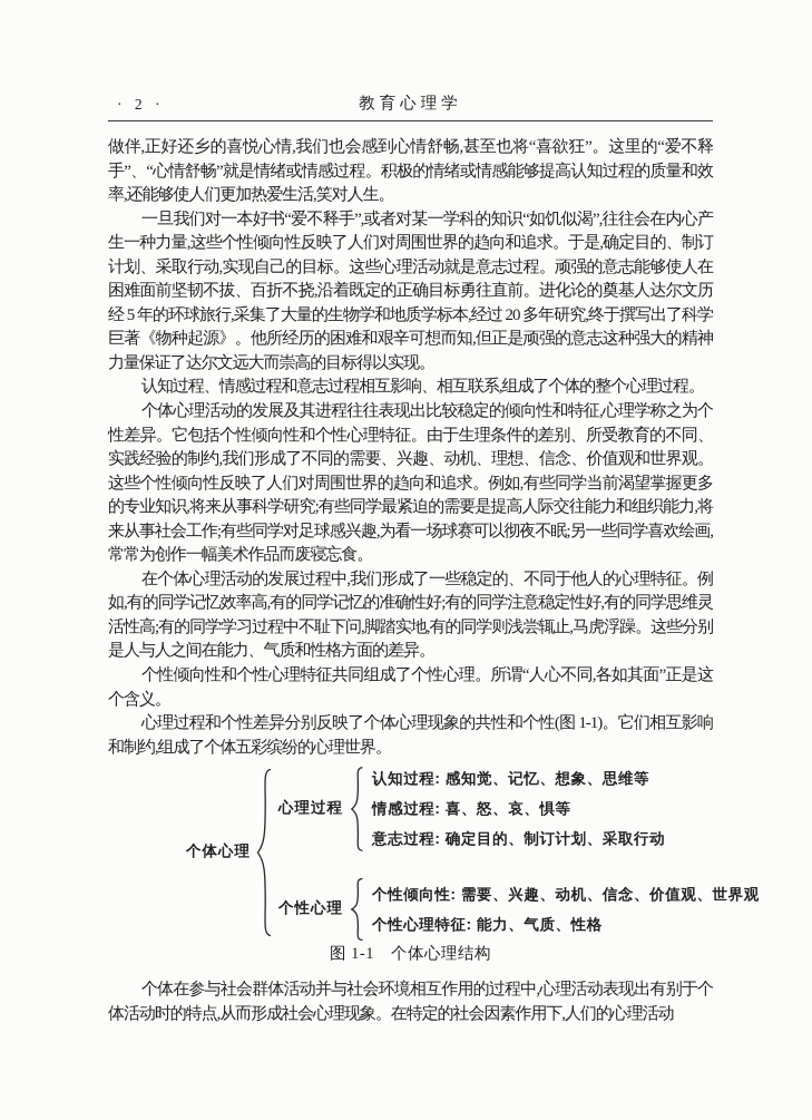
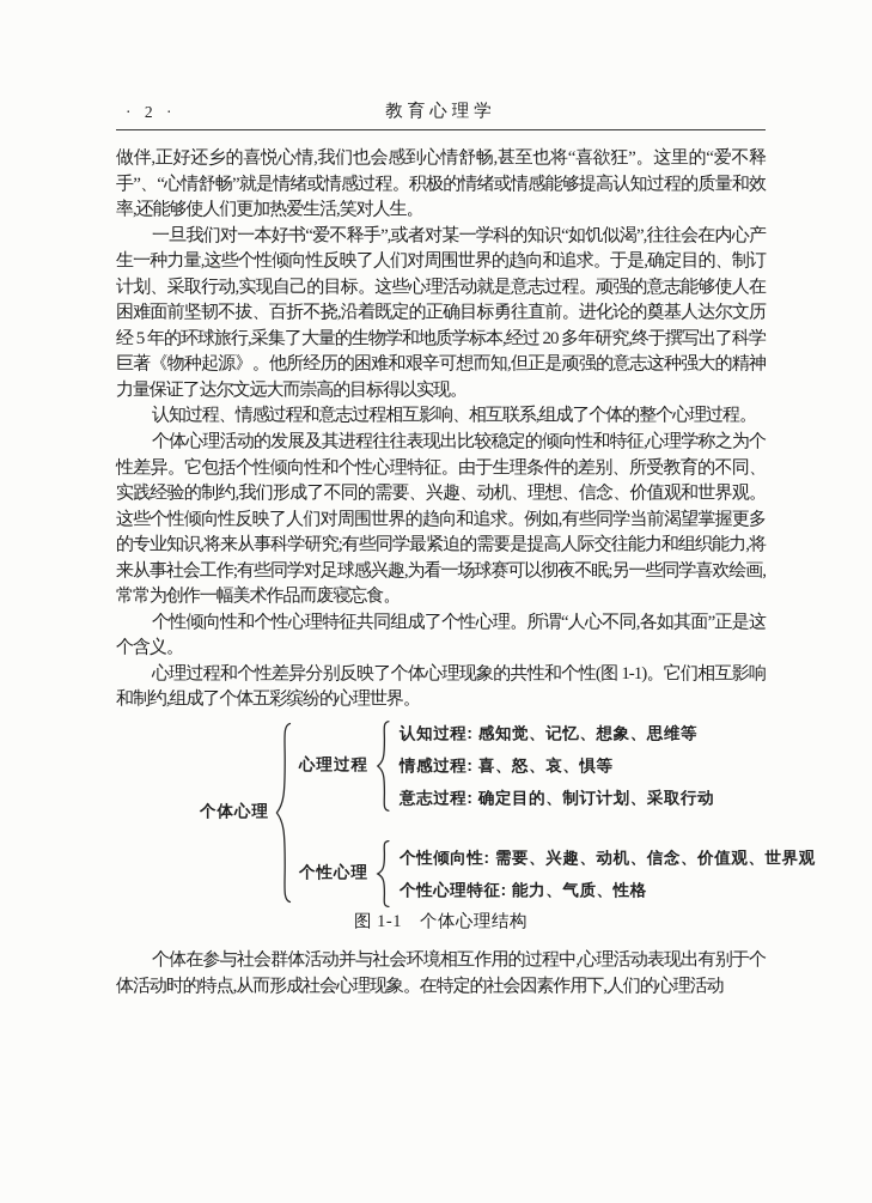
  · 2 ·
  教育心理学
  做伴,正好还乡的喜悦心情,我们也会感到心情舒畅,甚至也将“喜欲狂”。这里的“爱不释手”、“心情舒畅”就是情绪或情感过程。积极的情绪或情感能够提高认知过程的质量和效率,还能够使人们更加热爱生活,笑对人生。
  一旦我们对一本好书“爱不释手”,或者对某一学科的知识“如饥似渴”,往往会在内心产生一种力量,这些个性倾向性反映了人们对周围世界的趋向和追求。于是,确定目的、制订计划、采取行动,实现自己的目标。这些心理活动就是意志过程。顽强的意志能够使人在困难面前坚韧不拔、百折不挠,沿着既定的正确目标勇往直前。进化论的奠基人达尔文历经 5 年的环球旅行,采集了大量的生物学和地质学标本,经过 20 多年研究,终于撰写出了科学巨著《物种起源》。他所经历的困难和艰辛可想而知,但正是顽强的意志这种强大的精神力量保证了达尔文远大而崇高的目标得以实现。
  认知过程、情感过程和意志过程相互影响、相互联系,组成了个体的整个心理过程。
  个体心理活动的发展及其进程往往表现出比较稳定的倾向性和特征,心理学称之为个性差异。它包括个性倾向性和个性心理特征。由于生理条件的差别、所受教育的不同、实践经验的制约,我们形成了不同的需要、兴趣、动机、理想、信念、价值观和世界观。这些个性倾向性反映了人们对周围世界的趋向和追求。例如,有些同学当前渴望掌握更多的专业知识,将来从事科学研究;有些同学最紧迫的需要是提高人际交往能力和组织能力,将来从事社会工作;有些同学对足球感兴趣,为看一场球赛可以彻夜不眠;另一些同学喜欢绘画,常常为创作一幅美术作品而废寝忘食。
- 在个体心理活动的发展过程中,我们形成了一些稳定的、不同于他人的心理特征。例如,有的同学记忆效率高,有的同学记忆的准确性好;有的同学注意稳定性好,有的同学思维灵活性高;有的同学学习过程中不耻下问,脚踏实地,有的同学则浅尝辄止,马虎浮躁。这些分别是人与人之间在能力、气质和性格方面的差异。
  个性倾向性和个性心理特征共同组成了个性心理。所谓“人心不同,各如其面”正是这个含义。
  心理过程和个性差异分别反映了个体心理现象的共性和个性(图 1-1)。它们相互影响和制约,组成了个体五彩缤纷的心理世界。
  个体心理
  心理过程
  认知过程: 感知觉、记忆、想象、思维等
  情感过程: 喜、怒、哀、惧等
  意志过程: 确定目的、制订计划、采取行动
  个性心理
  个性倾向性: 需要、兴趣、动机、信念、价值观、世界观
  个性心理特征: 能力、气质、性格
  图 1-1 个体心理结构
  个体在参与社会群体活动并与社会环境相互作用的过程中,心理活动表现出有别于个体活动时的特点,从而形成社会心理现象。在特定的社会因素作用下,人们的心理活动
